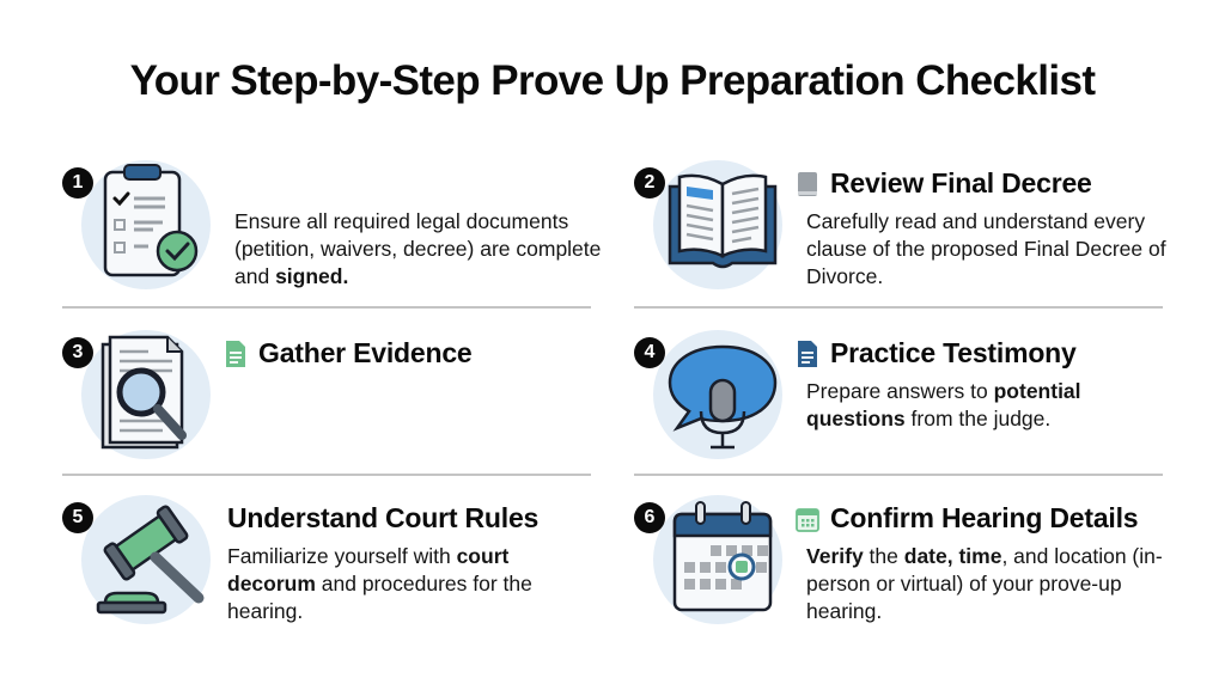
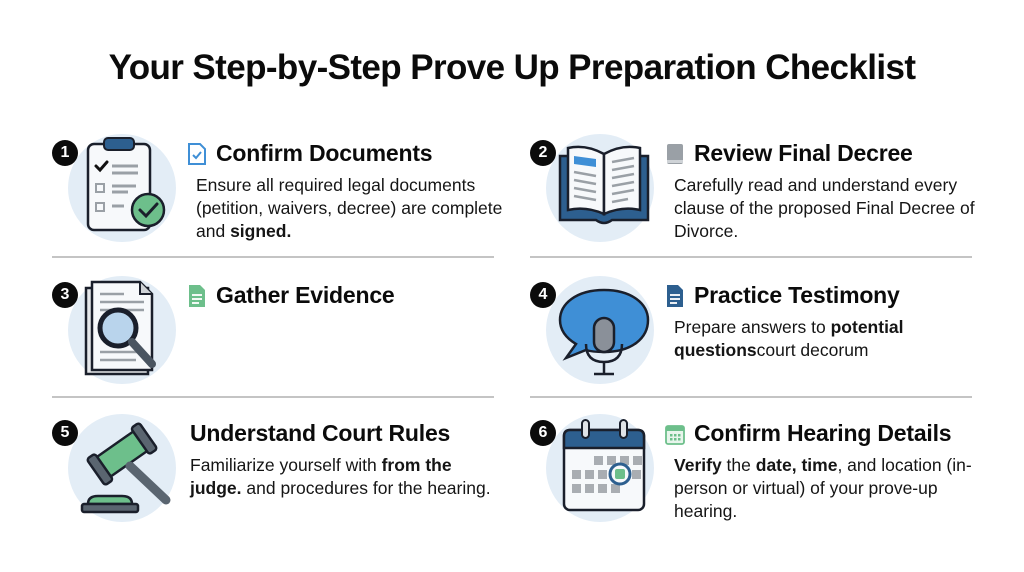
  Your Step-by-Step Prove Up Preparation Checklist
  1
+ Confirm Documents
  Ensure all required legal documents (petition, waivers, decree) are complete and signed.
  2
  Review Final Decree
  Carefully read and understand every clause of the proposed Final Decree of Divorce.
  3
  Gather Evidence
  4
  Practice Testimony
- Prepare answers to potential questions from the judge.
+ Prepare answers to potential questionscourt decorum
  5
  Understand Court Rules
- Familiarize yourself with court decorum and procedures for the hearing.
+ Familiarize yourself with from the judge. and procedures for the hearing.
  6
  Confirm Hearing Details
  Verify the date, time, and location (in-person or virtual) of your prove-up hearing.
